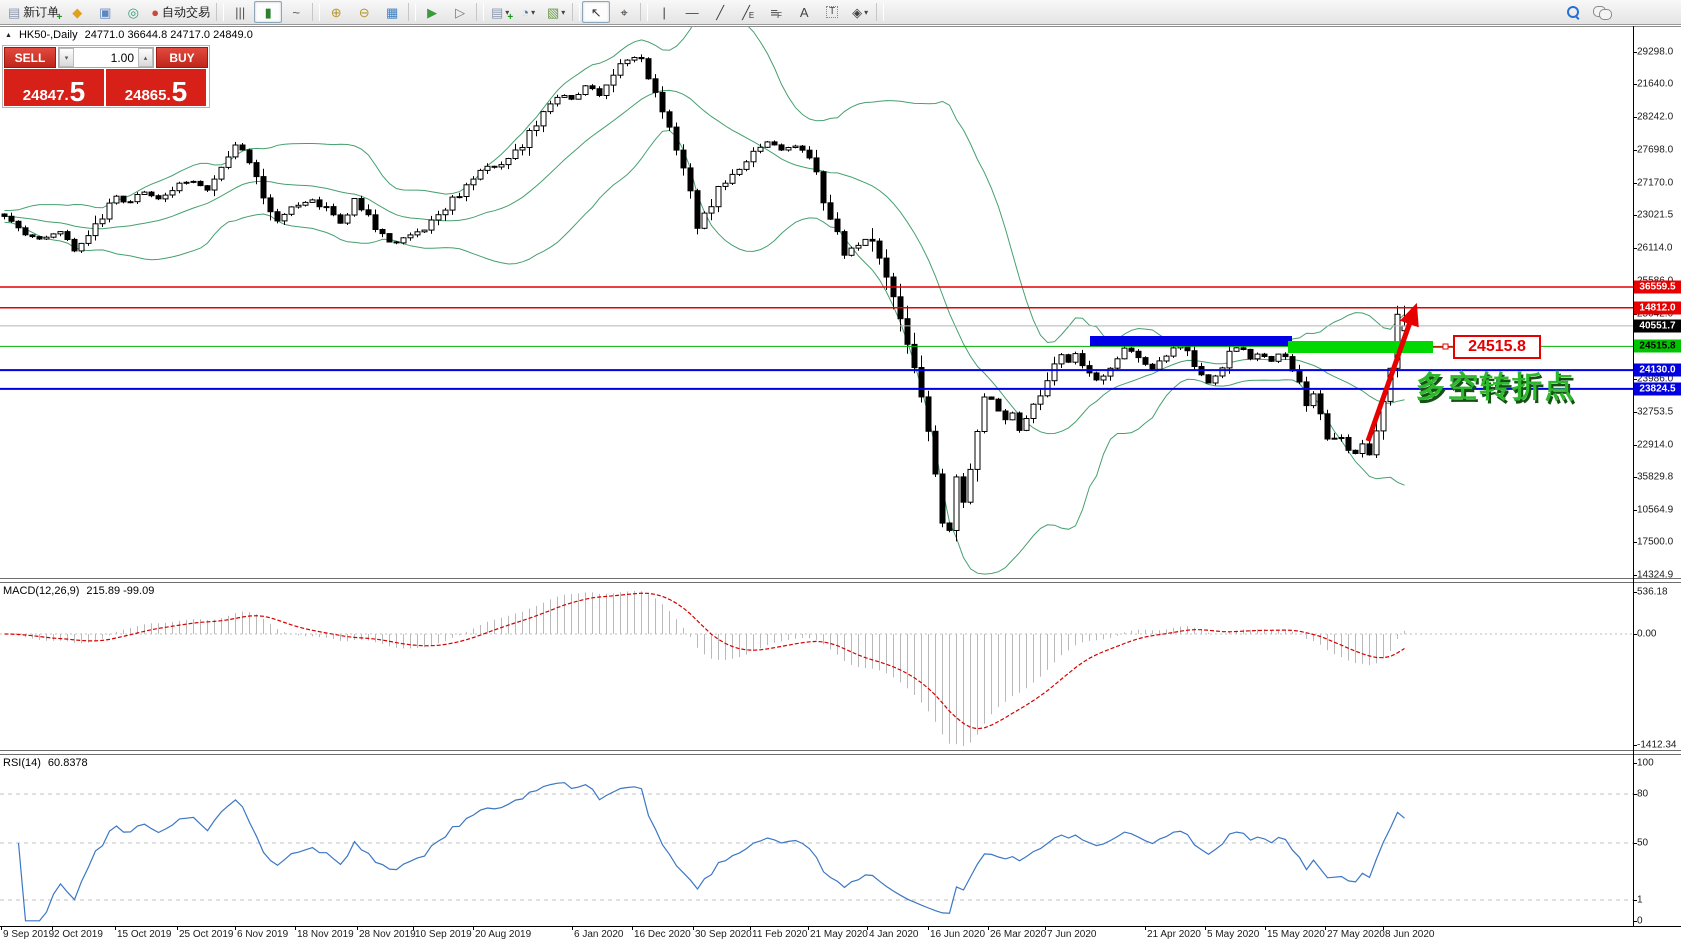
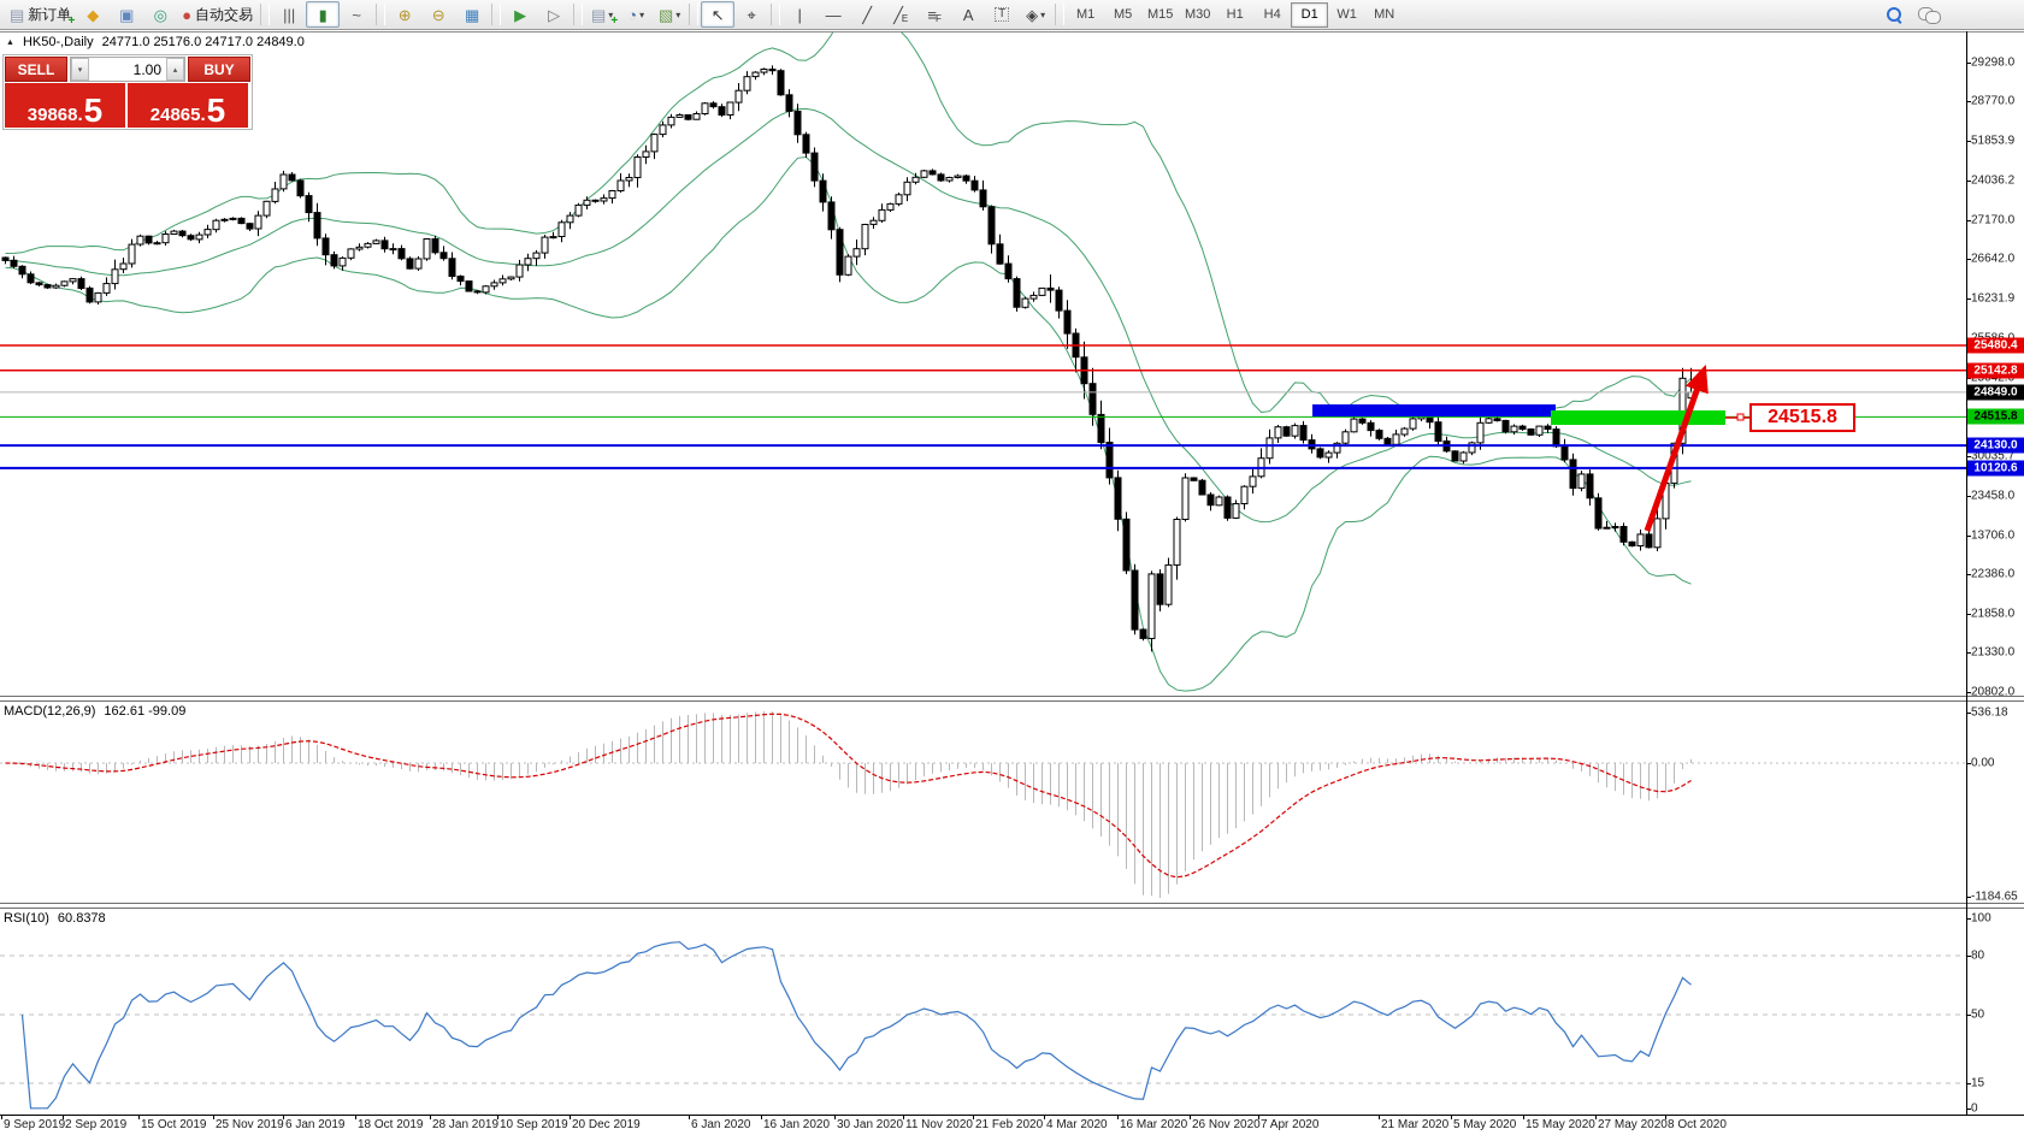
  ▤
  +
  新订单
  ◆
  ▣
  ◎
  ●
  自动交易
  |||
  ▮
  ~
  ⊕
  ⊖
  ▦
  ▶
  ▷
  ▤
  +
  ▾
  ◔
  ▾
  ▧
  ▾
  ↖
  ⌖
  |
  —
  ╱
  ╱
  E
  ≡
  F
  A
  T
  ◈
  ▾
+ M1
+ M5
+ M15
+ M30
+ H1
+ H4
+ D1
+ W1
+ MN
  HK50-,Daily
- 24771.0 36644.8 24717.0 24849.0
+ 24771.0 25176.0 24717.0 24849.0
  SELL
  1.00
  BUY
- 24847
+ 39868
  .
  5
  24865
  .
  5
  29298.0
- 21640.0
+ 28770.0
- 28242.0
+ 51853.9
- 27698.0
+ 24036.2
  27170.0
- 23021.5
+ 26642.0
- 26114.0
+ 16231.9
- 23986.0
+ 30035.7
- 32753.5
+ 23458.0
- 22914.0
+ 13706.0
- 35829.8
+ 22386.0
- 10564.9
+ 21858.0
- 17500.0
+ 21330.0
- 14324.9
+ 20802.0
- 36559.5
+ 25480.4
- 14812.0
+ 25142.8
- 40551.7
+ 24849.0
  24515.8
  24130.0
- 23824.5
+ 10120.6
  536.18
  0.00
- -1412.34
+ -1184.65
  100
  80
  50
- 1
+ 15
  0
  9 Sep 2019
- 2 Oct 2019
+ 2 Sep 2019
  15 Oct 2019
- 25 Oct 2019
+ 25 Nov 2019
- 6 Nov 2019
+ 6 Jan 2019
- 18 Nov 2019
+ 18 Oct 2019
- 28 Nov 2019
+ 28 Jan 2019
  10 Sep 2019
- 20 Aug 2019
+ 20 Dec 2019
  6 Jan 2020
- 16 Dec 2020
+ 16 Jan 2020
- 30 Sep 2020
+ 30 Jan 2020
- 11 Feb 2020
+ 11 Nov 2020
- 21 May 2020
+ 21 Feb 2020
- 4 Jan 2020
+ 4 Mar 2020
- 16 Jun 2020
+ 16 Mar 2020
- 26 Mar 2020
+ 26 Nov 2020
- 7 Jun 2020
+ 7 Apr 2020
- 21 Apr 2020
+ 21 Mar 2020
  5 May 2020
  15 May 2020
  27 May 2020
- 8 Jun 2020
+ 8 Oct 2020
- MACD(12,26,9) 215.89 -99.09
+ MACD(12,26,9) 162.61 -99.09
- RSI(14) 60.8378
+ RSI(10) 60.8378
  24515.8
- 多空转折点
